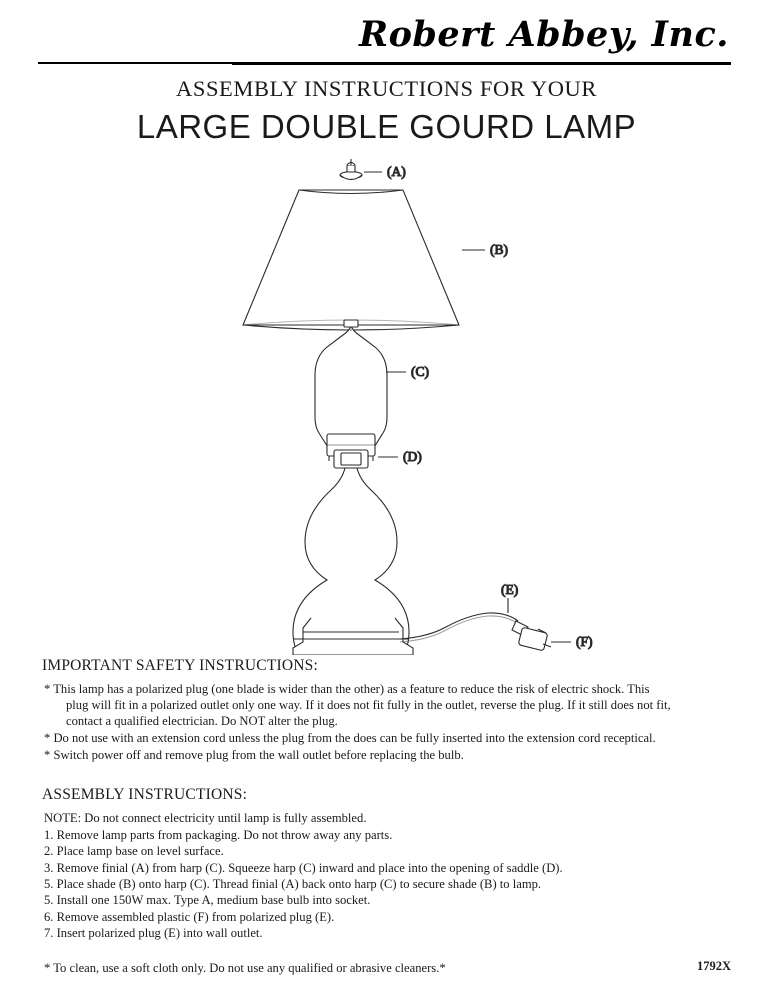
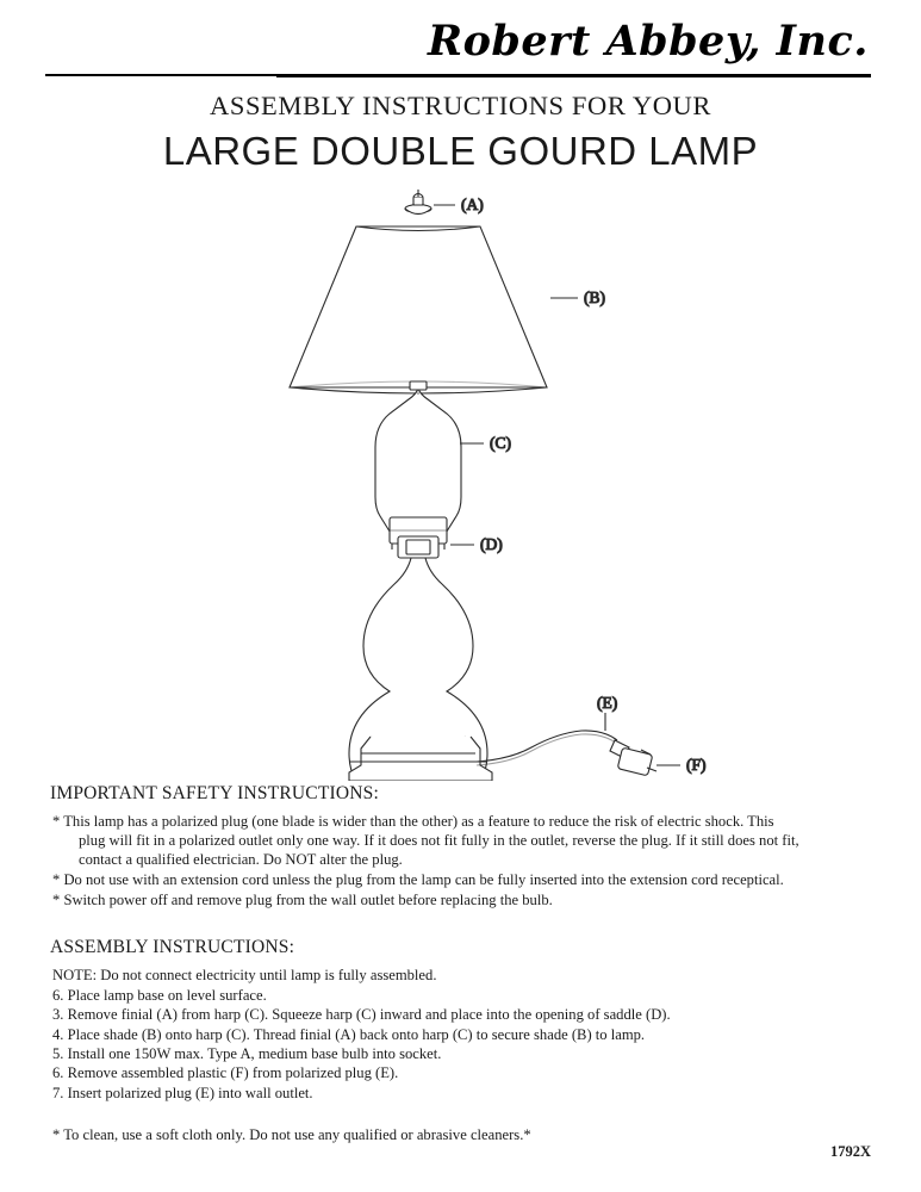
  Robert Abbey, Inc.
  ASSEMBLY INSTRUCTIONS FOR YOUR
  LARGE DOUBLE GOURD LAMP
  (A)
  (B)
  (C)
  (D)
  (E)
  (F)
  IMPORTANT SAFETY INSTRUCTIONS:
  * This lamp has a polarized plug (one blade is wider than the other) as a feature to reduce the risk of electric shock. This
  plug will fit in a polarized outlet only one way. If it does not fit fully in the outlet, reverse the plug. If it still does not fit,
  contact a qualified electrician. Do NOT alter the plug.
- * Do not use with an extension cord unless the plug from the does can be fully inserted into the extension cord receptical.
+ * Do not use with an extension cord unless the plug from the lamp can be fully inserted into the extension cord receptical.
  * Switch power off and remove plug from the wall outlet before replacing the bulb.
  ASSEMBLY INSTRUCTIONS:
  NOTE: Do not connect electricity until lamp is fully assembled.
- 1. Remove lamp parts from packaging. Do not throw away any parts.
- 2. Place lamp base on level surface.
+ 6. Place lamp base on level surface.
  3. Remove finial (A) from harp (C). Squeeze harp (C) inward and place into the opening of saddle (D).
- 5. Place shade (B) onto harp (C). Thread finial (A) back onto harp (C) to secure shade (B) to lamp.
+ 4. Place shade (B) onto harp (C). Thread finial (A) back onto harp (C) to secure shade (B) to lamp.
  5. Install one 150W max. Type A, medium base bulb into socket.
  6. Remove assembled plastic (F) from polarized plug (E).
  7. Insert polarized plug (E) into wall outlet.
  * To clean, use a soft cloth only. Do not use any qualified or abrasive cleaners.*
  1792X
